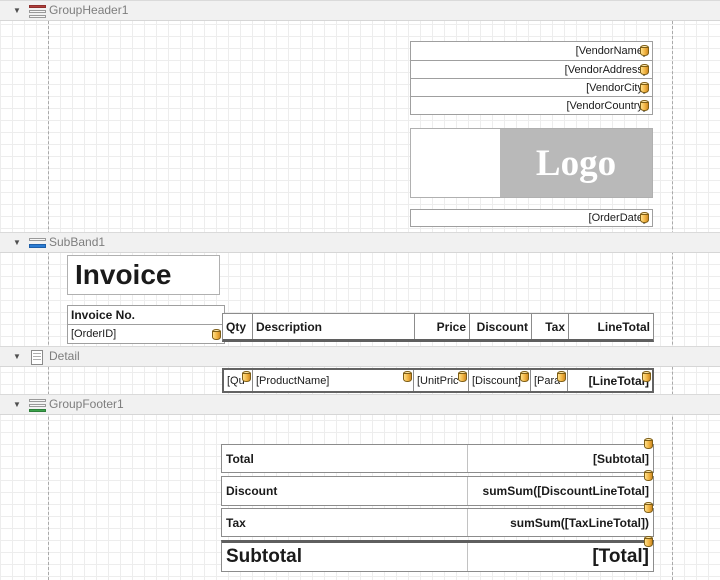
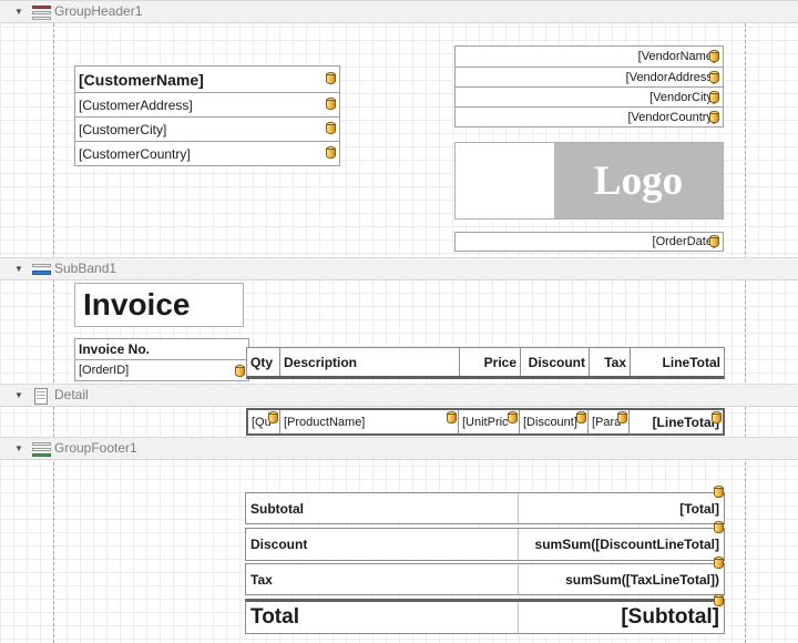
  ▼
  GroupHeader1
  ▼
  SubBand1
  ▼
  Detail
  ▼
  GroupFooter1
+ [CustomerName]
+ [CustomerAddress]
+ [CustomerCity]
+ [CustomerCountry]
  [VendorNam
  [VendorAddres
  [VendorCit
  [VendorCountr
  Logo
  [OrderDat
  Invoice
  Invoice No.
  [OrderID]
  Qty
  Description
  Price
  Discount
  Tax
  LineTotal
  [ProductName]
  [UnitPric
  [Discount]
  [Par
  [LineTota
- Total
+ Subtotal
- [Subtotal]
+ [Total]
  Discount
  sumSum([DiscountLineTotal]
  Tax
  sumSum([TaxLineTotal])
- Subtotal
+ Total
- [Total]
+ [Subtotal]
